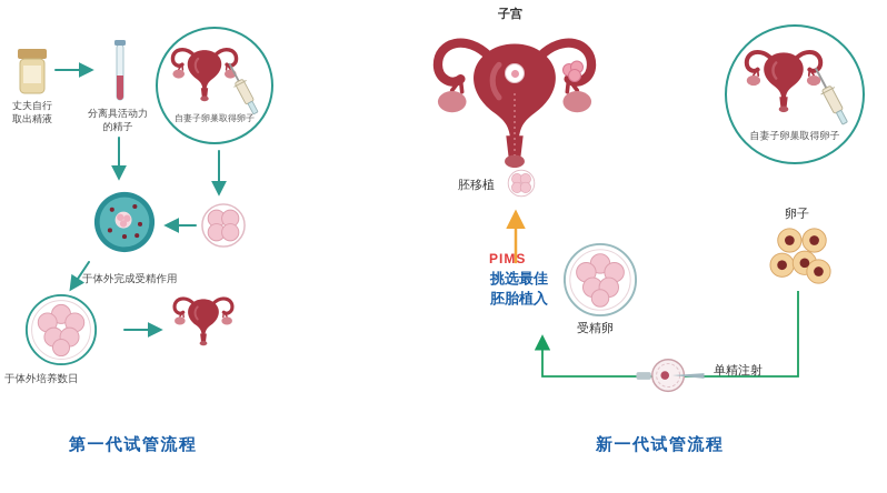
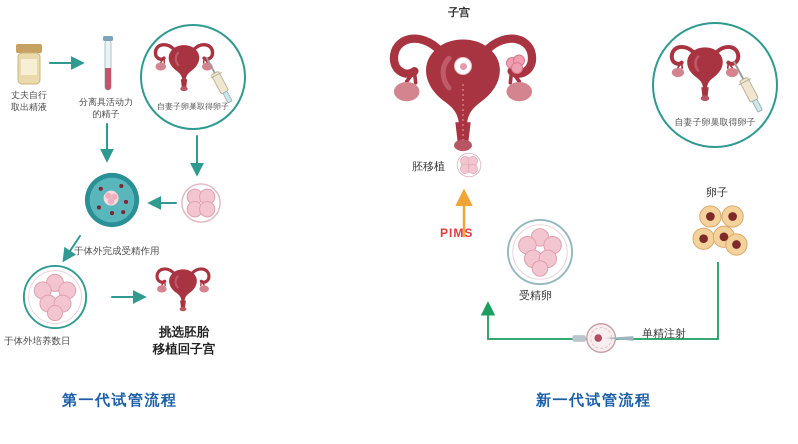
  丈夫自行
  取出精液
  分离具活动力
  的精子
  自妻子卵巢取得卵子
  于体外完成受精作用
  于体外培养数日
+ 挑选胚胎
+ 移植回子宫
  第一代试管流程
  子宫
  胚移植
  PIMS
- 挑选最佳
- 胚胎植入
  受精卵
  单精注射
  自妻子卵巢取得卵子
  卵子
  新一代试管流程
